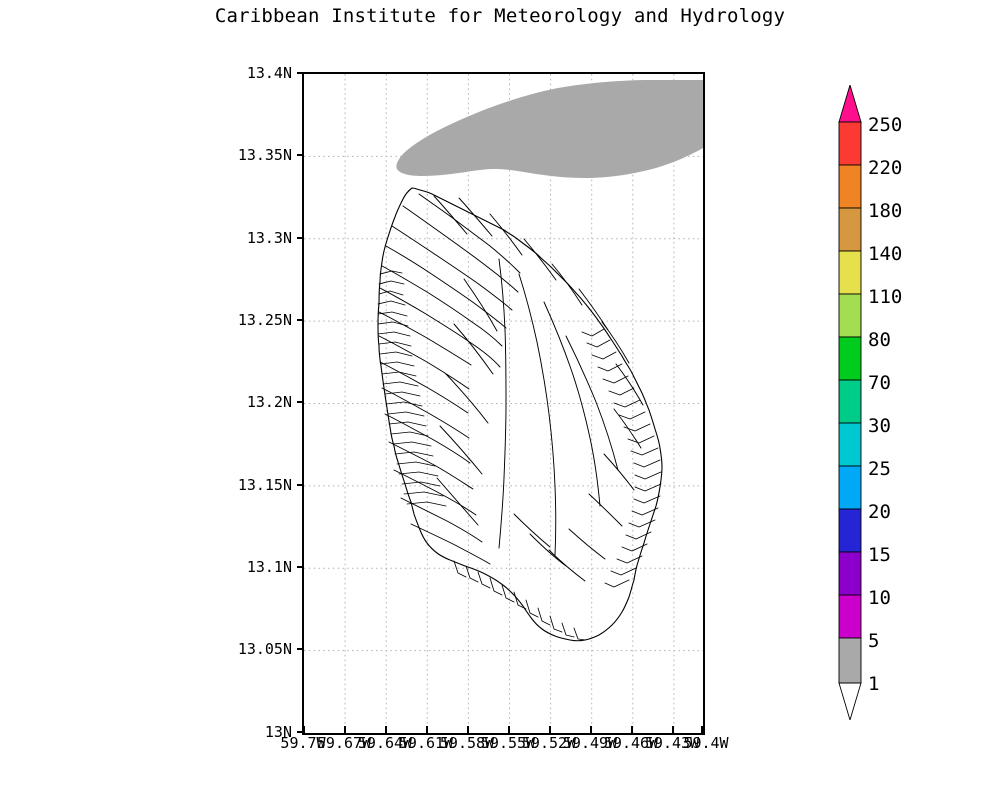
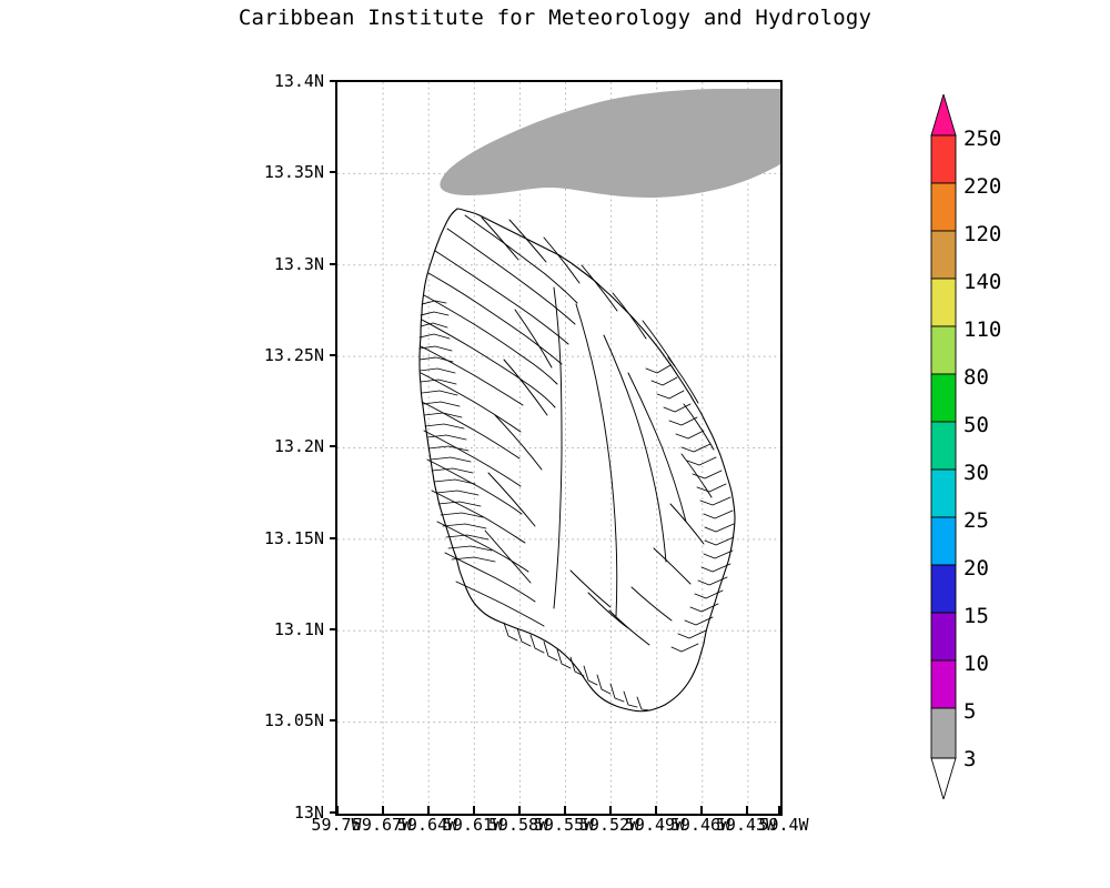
  Caribbean Institute for Meteorology and Hydrology
  13.4N
  13.35N
  13.3N
  13.25N
  13.2N
  13.15N
  13.1N
  13.05N
  13N
  59.7W
  59.67W
  59.64W
  59.61W
  59.58W
  59.55W
  59.52W
  59.49W
  59.46W
  59.43W
  59.4W
  250
  220
- 180
+ 120
  140
  110
  80
- 70
+ 50
  30
  25
  20
  15
  10
  5
- 1
+ 3
